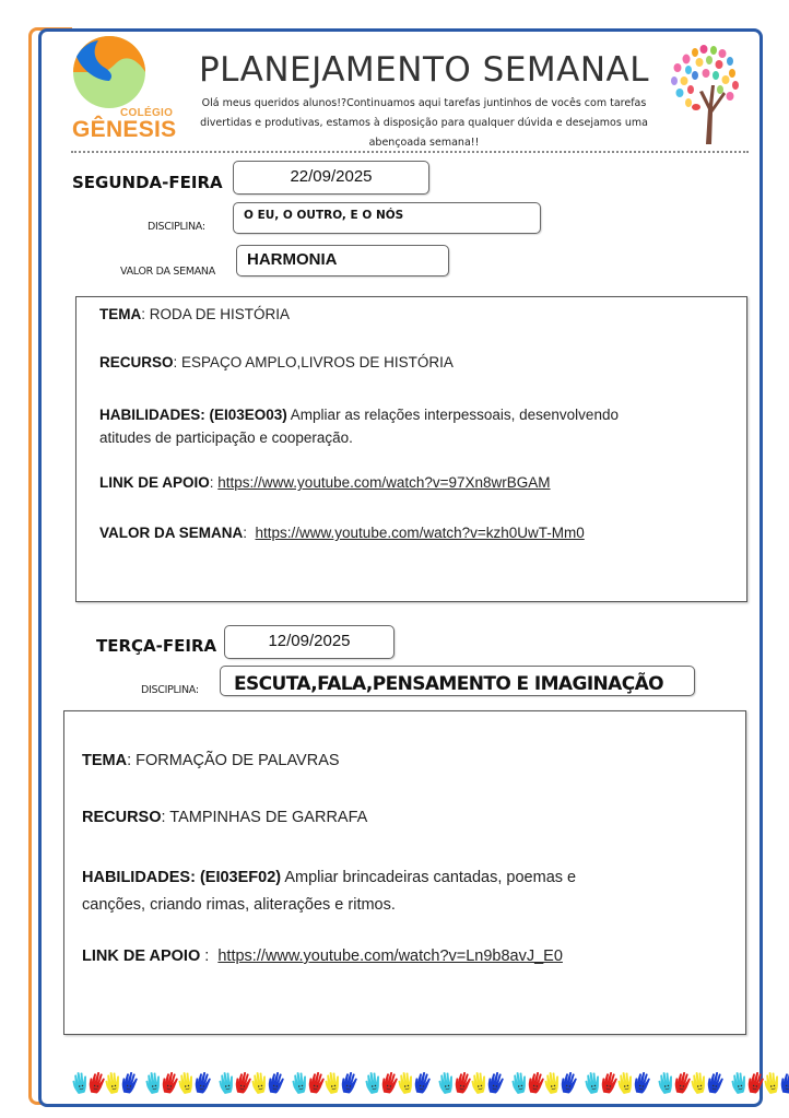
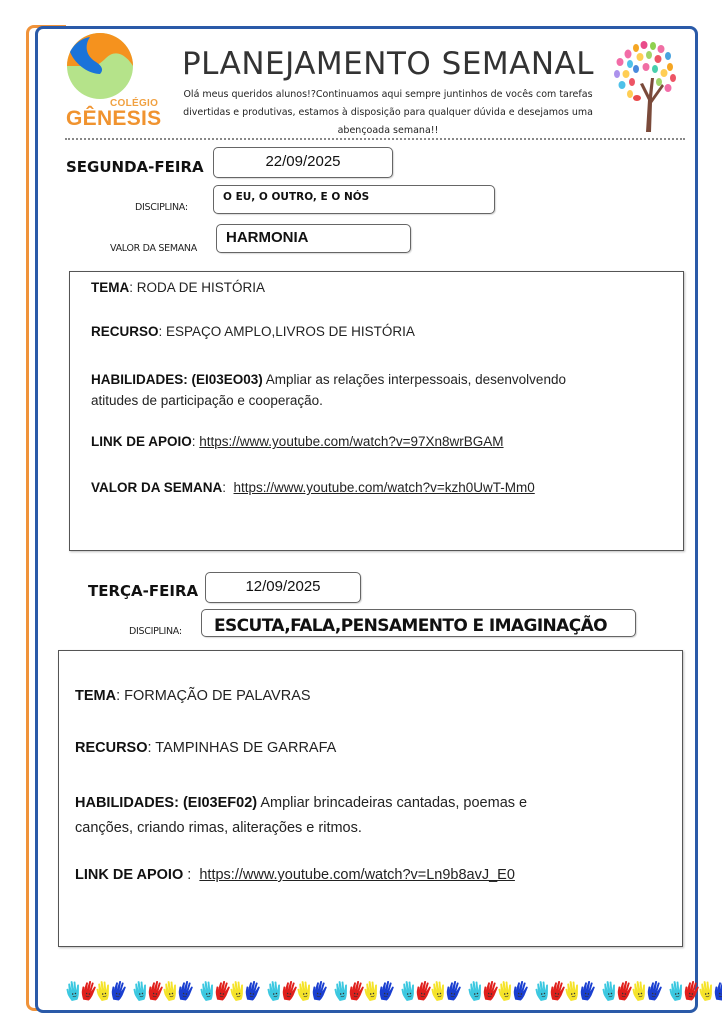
  COLÉGIO
  GÊNESIS
  PLANEJAMENTO SEMANAL
- Olá meus queridos alunos!?Continuamos aqui tarefas juntinhos de vocês com tarefas
+ Olá meus queridos alunos!?Continuamos aqui sempre juntinhos de vocês com tarefas
  divertidas e produtivas, estamos à disposição para qualquer dúvida e desejamos uma
  abençoada semana!!
  SEGUNDA-FEIRA
  22/09/2025
  DISCIPLINA:
  O EU, O OUTRO, E O NÓS
  VALOR DA SEMANA
  HARMONIA
  TEMA: RODA DE HISTÓRIA
  RECURSO: ESPAÇO AMPLO,LIVROS DE HISTÓRIA
  HABILIDADES: (EI03EO03) Ampliar as relações interpessoais, desenvolvendo
  atitudes de participação e cooperação.
  LINK DE APOIO: https://www.youtube.com/watch?v=97Xn8wrBGAM
  VALOR DA SEMANA: https://www.youtube.com/watch?v=kzh0UwT-Mm0
  TERÇA-FEIRA
  12/09/2025
  DISCIPLINA:
  ESCUTA,FALA,PENSAMENTO E IMAGINAÇÃO
  TEMA: FORMAÇÃO DE PALAVRAS
  RECURSO: TAMPINHAS DE GARRAFA
  HABILIDADES: (EI03EF02) Ampliar brincadeiras cantadas, poemas e
  canções, criando rimas, aliterações e ritmos.
  LINK DE APOIO : https://www.youtube.com/watch?v=Ln9b8avJ_E0
